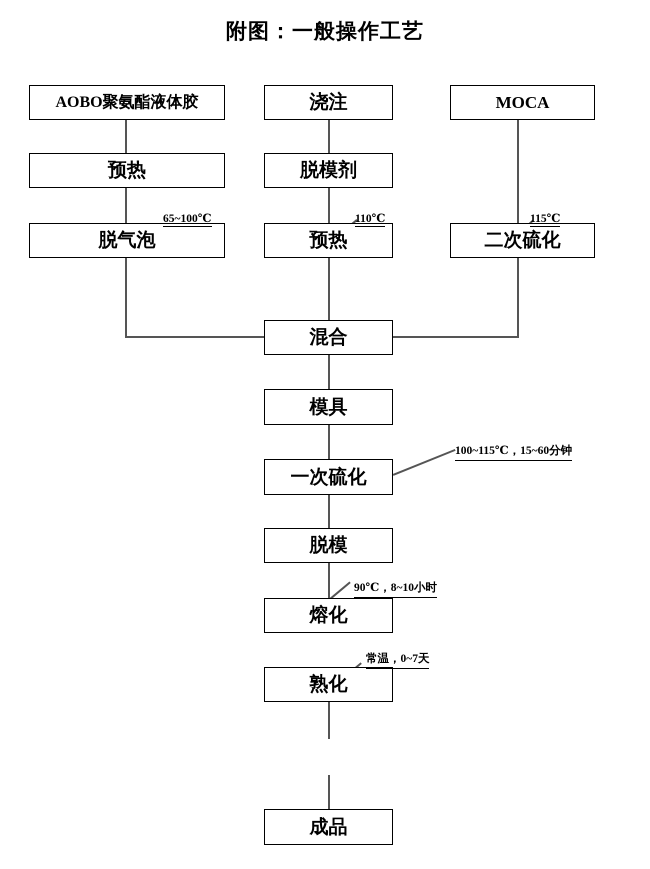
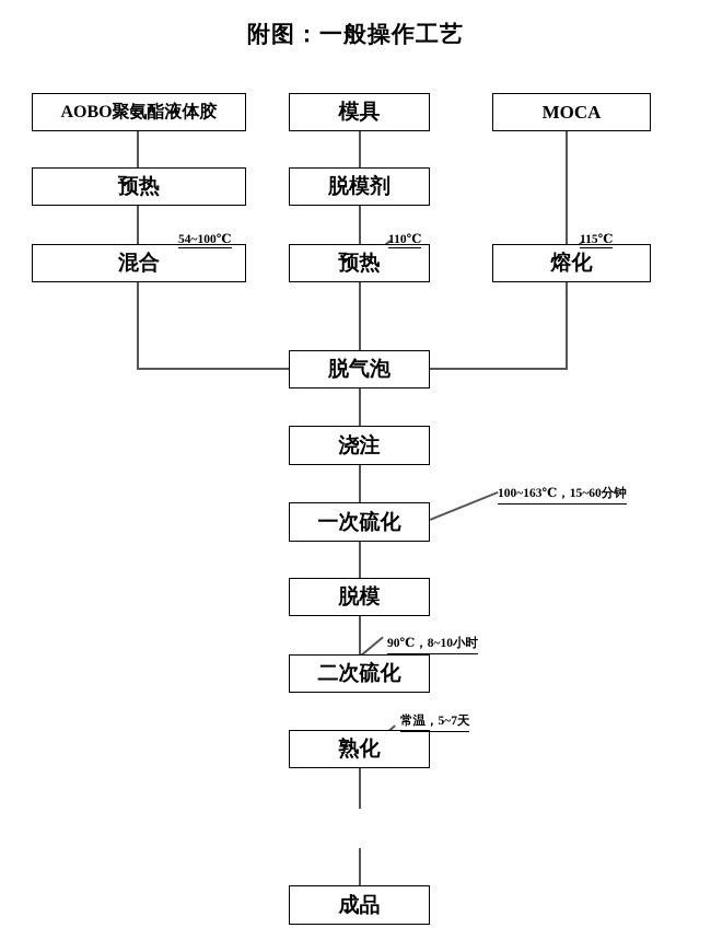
  附图：一般操作工艺
- 65~100℃
+ 54~100℃
  110℃
  115℃
- 100~115℃，15~60分钟
+ 100~163℃，15~60分钟
  90℃，8~10小时
- 常温，0~7天
+ 常温，5~7天
  AOBO聚氨酯液体胶
  预热
- 脱气泡
+ 混合
- 浇注
+ 模具
  脱模剂
  预热
  MOCA
- 二次硫化
+ 熔化
- 混合
+ 脱气泡
- 模具
+ 浇注
  一次硫化
  脱模
- 熔化
+ 二次硫化
  熟化
  成品
